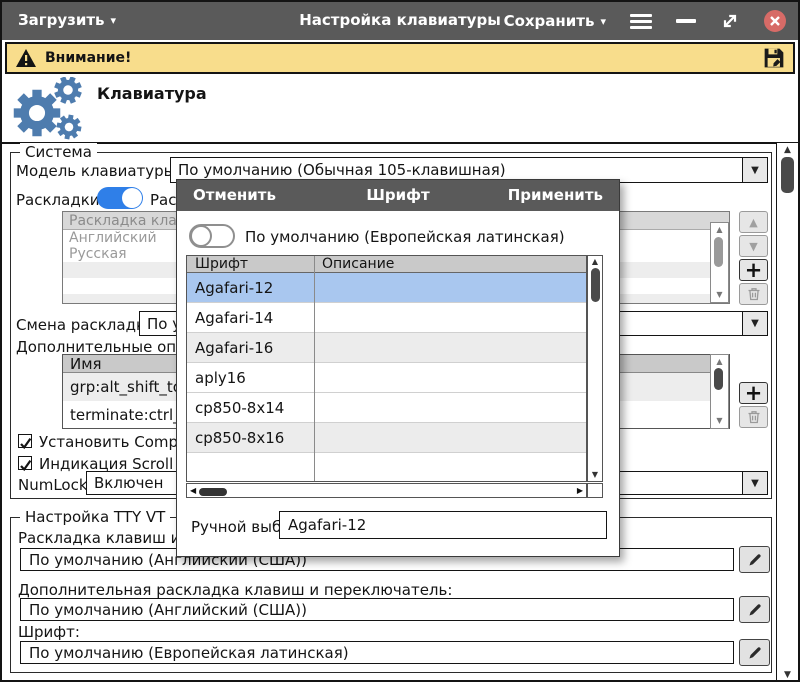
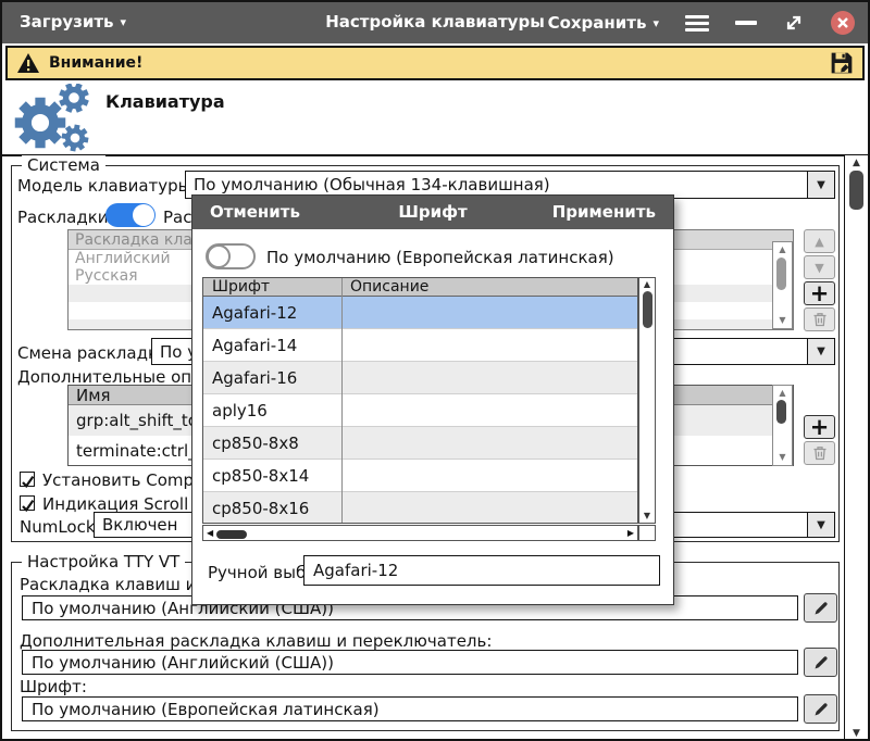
  Загрузить
  ▾
  Настройка клавиатуры
  Сохранить
  ▾
  Внимание!
  Клавиатура
  Система
  Модель клавиатур
- По умолчанию (Обычная 105-клавишная)
+ По умолчанию (Обычная 134-клавишная)
  ▼
  Раскладки
  Английский
  Русская
  ▲
  ▼
  ▲
  ▼
  +
  Смена расклад
  ▼
  Дополнительные оп
  Имя
  grp:alt_shift_t
  ▲
  ▼
  +
  Установить Comp
  Индикация Scroll
  NumLock
  Включен
  ▼
  Настройка TTY VT
  Раскладка клавиш
  По умолчанию (Английский (США))
  Дополнительная раскладка клавиш и переключатель:
  По умолчанию (Английский (США))
  Шрифт:
  По умолчанию (Европейская латинская)
  ▲
  ▼
  Отменить
  Шрифт
  Применить
  По умолчанию (Европейская латинская)
  Шрифт
  Описание
  Agafari-12
  Agafari-14
  Agafari-16
  aply16
+ cp850-8x8
  cp850-8x14
  cp850-8x16
  ▲
  ▼
  ◀
  ▶
  Ручной выб
  Agafari-12
